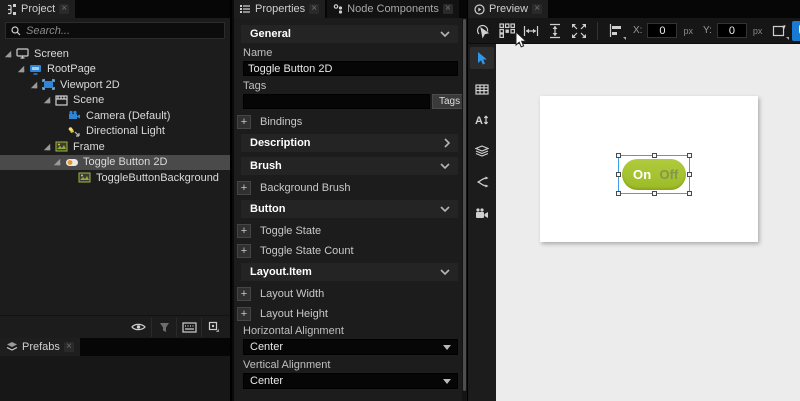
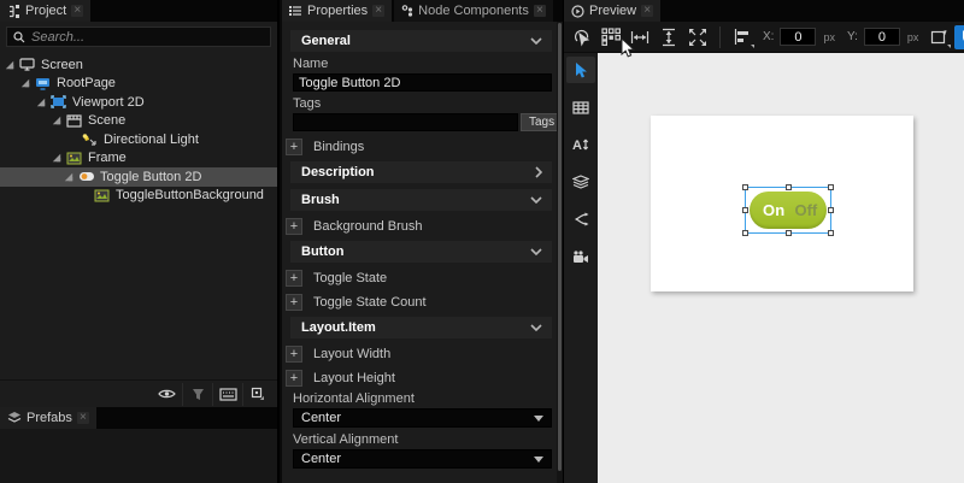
  Project
  ×
  Search...
  Screen
  RootPage
  Viewport 2D
  Scene
- Camera (Default)
  Directional Light
  Frame
  Toggle Button 2D
  ToggleButtonBackground
  Prefabs
  ×
  Properties
  ×
  Node Components
  ×
  General
  Name
  Toggle Button 2D
  Tags
  Tags
  +
  Bindings
  Description
  Brush
  +
  Background Brush
  Button
  +
  Toggle State
  +
  Toggle State Count
  Layout.Item
  +
  Layout Width
  +
  Layout Height
  Horizontal Alignment
  Center
  Vertical Alignment
  Center
  Preview
  ×
  X:
  0
  px
  Y:
  0
  px
  A
  On
  Off
